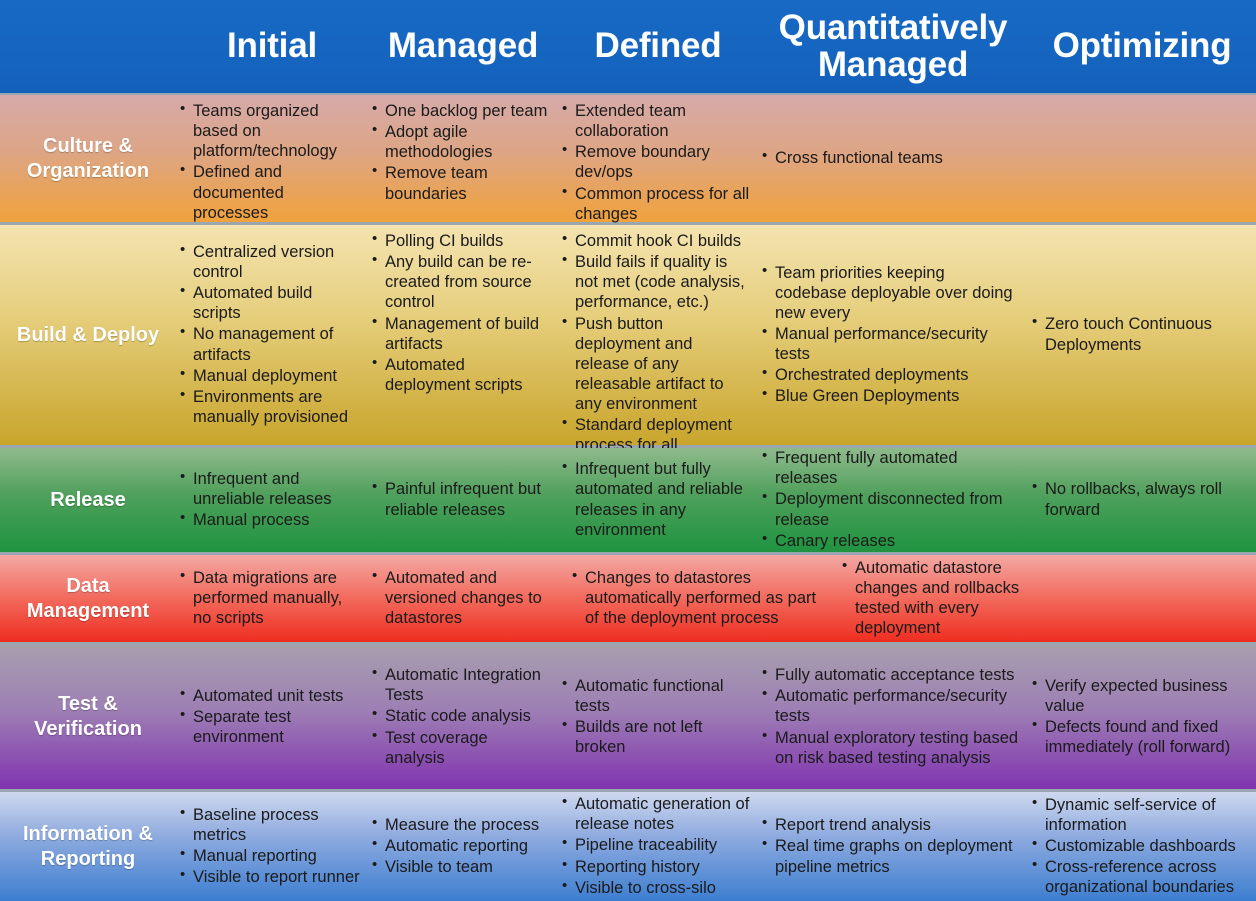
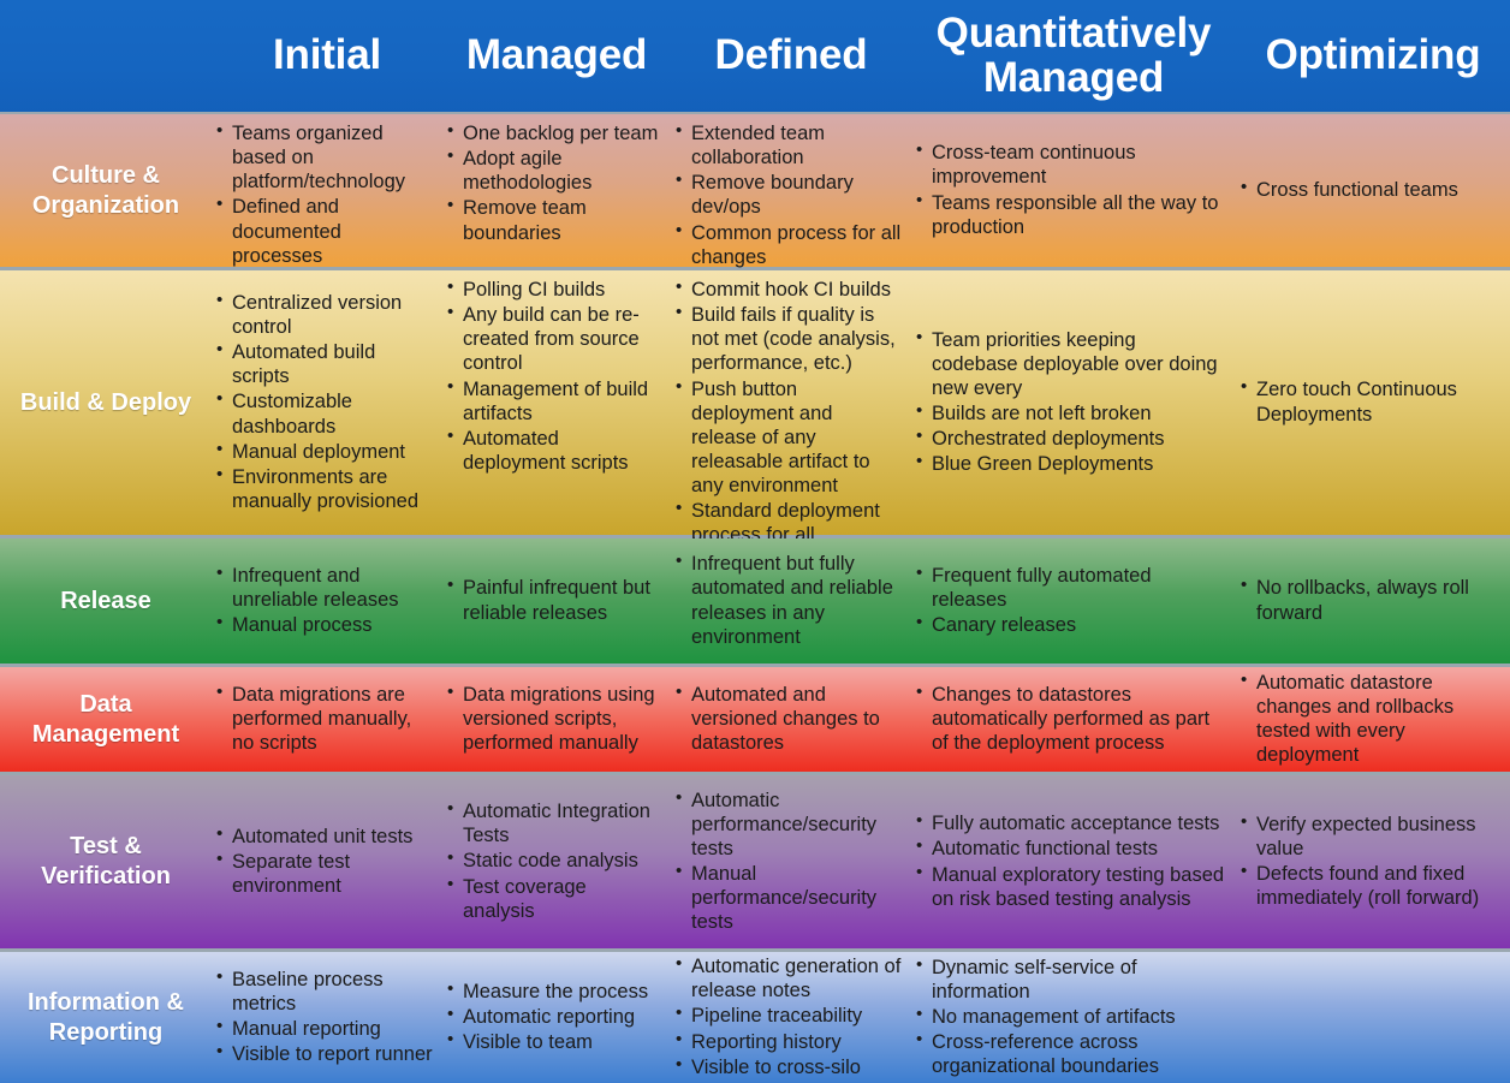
  Initial
  Managed
  Defined
  Quantitatively Managed
  Optimizing
  Culture & Organization
  Teams organized based on platform/technology
  Defined and documented processes
  One backlog per team
  Adopt agile methodologies
  Remove team boundaries
  Extended team collaboration
  Remove boundary dev/ops
  Common process for all changes
+ Cross-team continuous improvement
+ Teams responsible all the way to production
  Cross functional teams
  Build & Deploy
  Centralized version control
  Automated build scripts
- No management of artifacts
+ Customizable dashboards
  Manual deployment
  Environments are manually provisioned
  Polling CI builds
  Any build can be re-created from source control
  Management of build artifacts
  Automated deployment scripts
  Commit hook CI builds
  Build fails if quality is not met (code analysis, performance, etc.)
  Push button deployment and release of any releasable artifact to any environment
  Standard deployment process for all
  Team priorities keeping codebase deployable over doing new every
- Manual performance/security tests
+ Builds are not left broken
  Orchestrated deployments
  Blue Green Deployments
  Zero touch Continuous Deployments
  Release
  Infrequent and unreliable releases
  Manual process
  Painful infrequent but reliable releases
  Infrequent but fully automated and reliable releases in any environment
  Frequent fully automated releases
- Deployment disconnected from release
  Canary releases
  No rollbacks, always roll forward
  Data Management
  Data migrations are performed manually, no scripts
+ Data migrations using versioned scripts, performed manually
  Automated and versioned changes to datastores
  Changes to datastores automatically performed as part of the deployment process
  Automatic datastore changes and rollbacks tested with every deployment
  Test & Verification
  Automated unit tests
  Separate test environment
  Automatic Integration Tests
  Static code analysis
  Test coverage analysis
- Automatic functional tests
+ Automatic performance/security tests
- Builds are not left broken
+ Manual performance/security tests
  Fully automatic acceptance tests
- Automatic performance/security tests
+ Automatic functional tests
  Manual exploratory testing based on risk based testing analysis
  Verify expected business value
  Defects found and fixed immediately (roll forward)
  Information & Reporting
  Baseline process metrics
  Manual reporting
  Visible to report runner
  Measure the process
  Automatic reporting
  Visible to team
  Automatic generation of release notes
  Pipeline traceability
  Reporting history
  Visible to cross-silo
- Report trend analysis
- Real time graphs on deployment pipeline metrics
  Dynamic self-service of information
- Customizable dashboards
+ No management of artifacts
  Cross-reference across organizational boundaries
